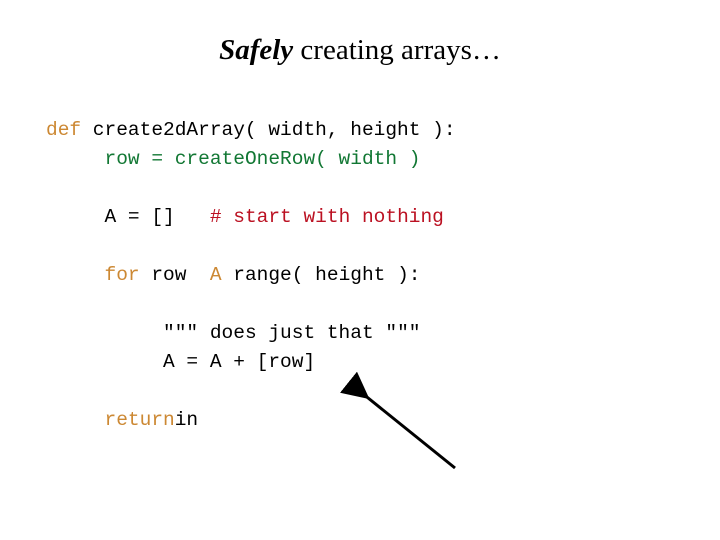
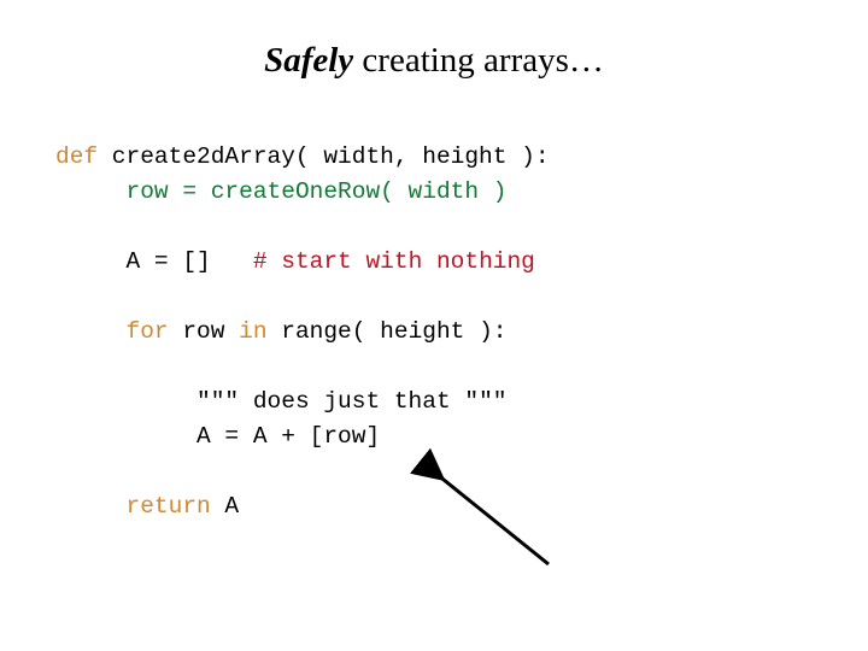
  Safely creating arrays…
  def create2dArray( width, height ):
  row = createOneRow( width )
  A = [] # start with nothing
- for row A range( height ):
+ for row in range( height ):
  """ does just that """
  A = A + [row]
- returnin
+ return A
